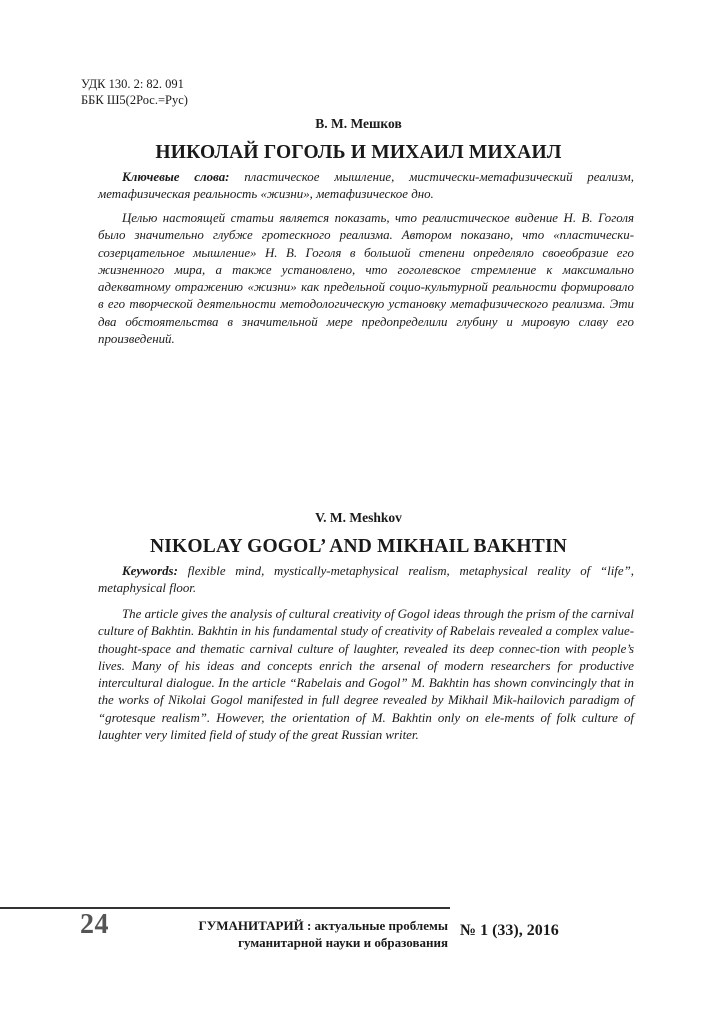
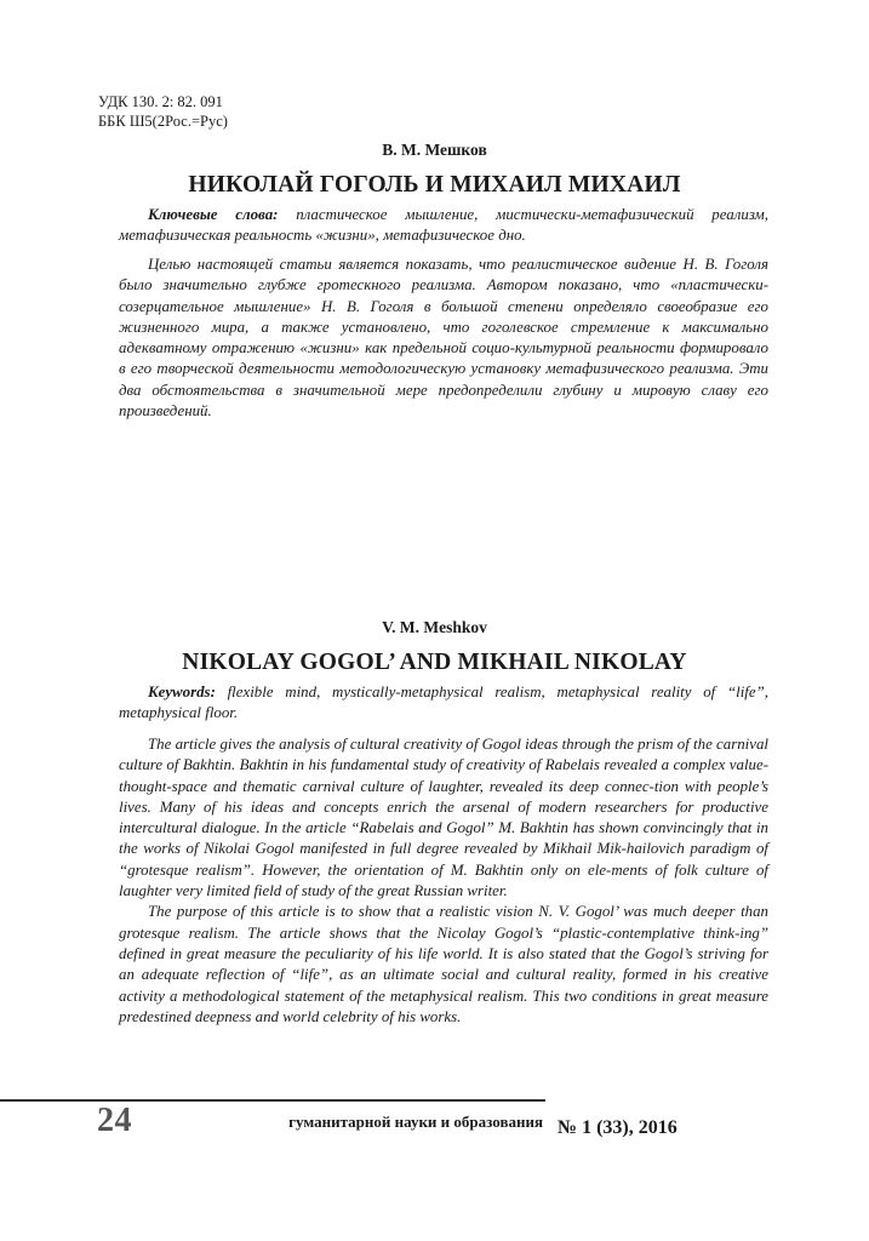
  УДК 130. 2: 82. 091
  ББК Ш5(2Рос.=Рус)
  В. М. Мешков
  НИКОЛАЙ ГОГОЛЬ И МИХАИЛ МИХАИЛ
  Ключевые слова: пластическое мышление, мистически-метафизический реализм, метафизическая реальность «жизни», метафизическое дно.
  Целью настоящей статьи является показать, что реалистическое видение Н. В. Гоголя было значительно глубже гротескного реализма. Автором показано, что «пластически-созерцательное мышление» Н. В. Гоголя в большой степени определяло своеобразие его жизненного мира, а также установлено, что гоголевское стремление к максимально адекватному отражению «жизни» как предельной социо-культурной реальности формировало в его творческой деятельности методологическую установку метафизического реализма. Эти два обстоятельства в значительной мере предопределили глубину и мировую славу его произведений.
  V. M. Meshkov
- NIKOLAY GOGOL’ AND MIKHAIL BAKHTIN
+ NIKOLAY GOGOL’ AND MIKHAIL NIKOLAY
  Keywords: flexible mind, mystically-metaphysical realism, metaphysical reality of “life”, metaphysical floor.
  The article gives the analysis of cultural creativity of Gogol ideas through the prism of the carnival culture of Bakhtin. Bakhtin in his fundamental study of creativity of Rabelais revealed a complex value-thought-space and thematic carnival culture of laughter, revealed its deep connec-tion with people’s lives. Many of his ideas and concepts enrich the arsenal of modern researchers for productive intercultural dialogue. In the article “Rabelais and Gogol” M. Bakhtin has shown convincingly that in the works of Nikolai Gogol manifested in full degree revealed by Mikhail Mik-hailovich paradigm of “grotesque realism”. However, the orientation of M. Bakhtin only on ele-ments of folk culture of laughter very limited field of study of the great Russian writer.
+ The purpose of this article is to show that a realistic vision N. V. Gogol’ was much deeper than grotesque realism. The article shows that the Nicolay Gogol’s “plastic-contemplative think-ing” defined in great measure the peculiarity of his life world. It is also stated that the Gogol’s striving for an adequate reflection of “life”, as an ultimate social and cultural reality, formed in his creative activity a methodological statement of the metaphysical realism. This two conditions in great measure predestined deepness and world celebrity of his works.
  24
- ГУМАНИТАРИЙ : актуальные проблемы
  гуманитарной науки и образования
  № 1 (33), 2016
